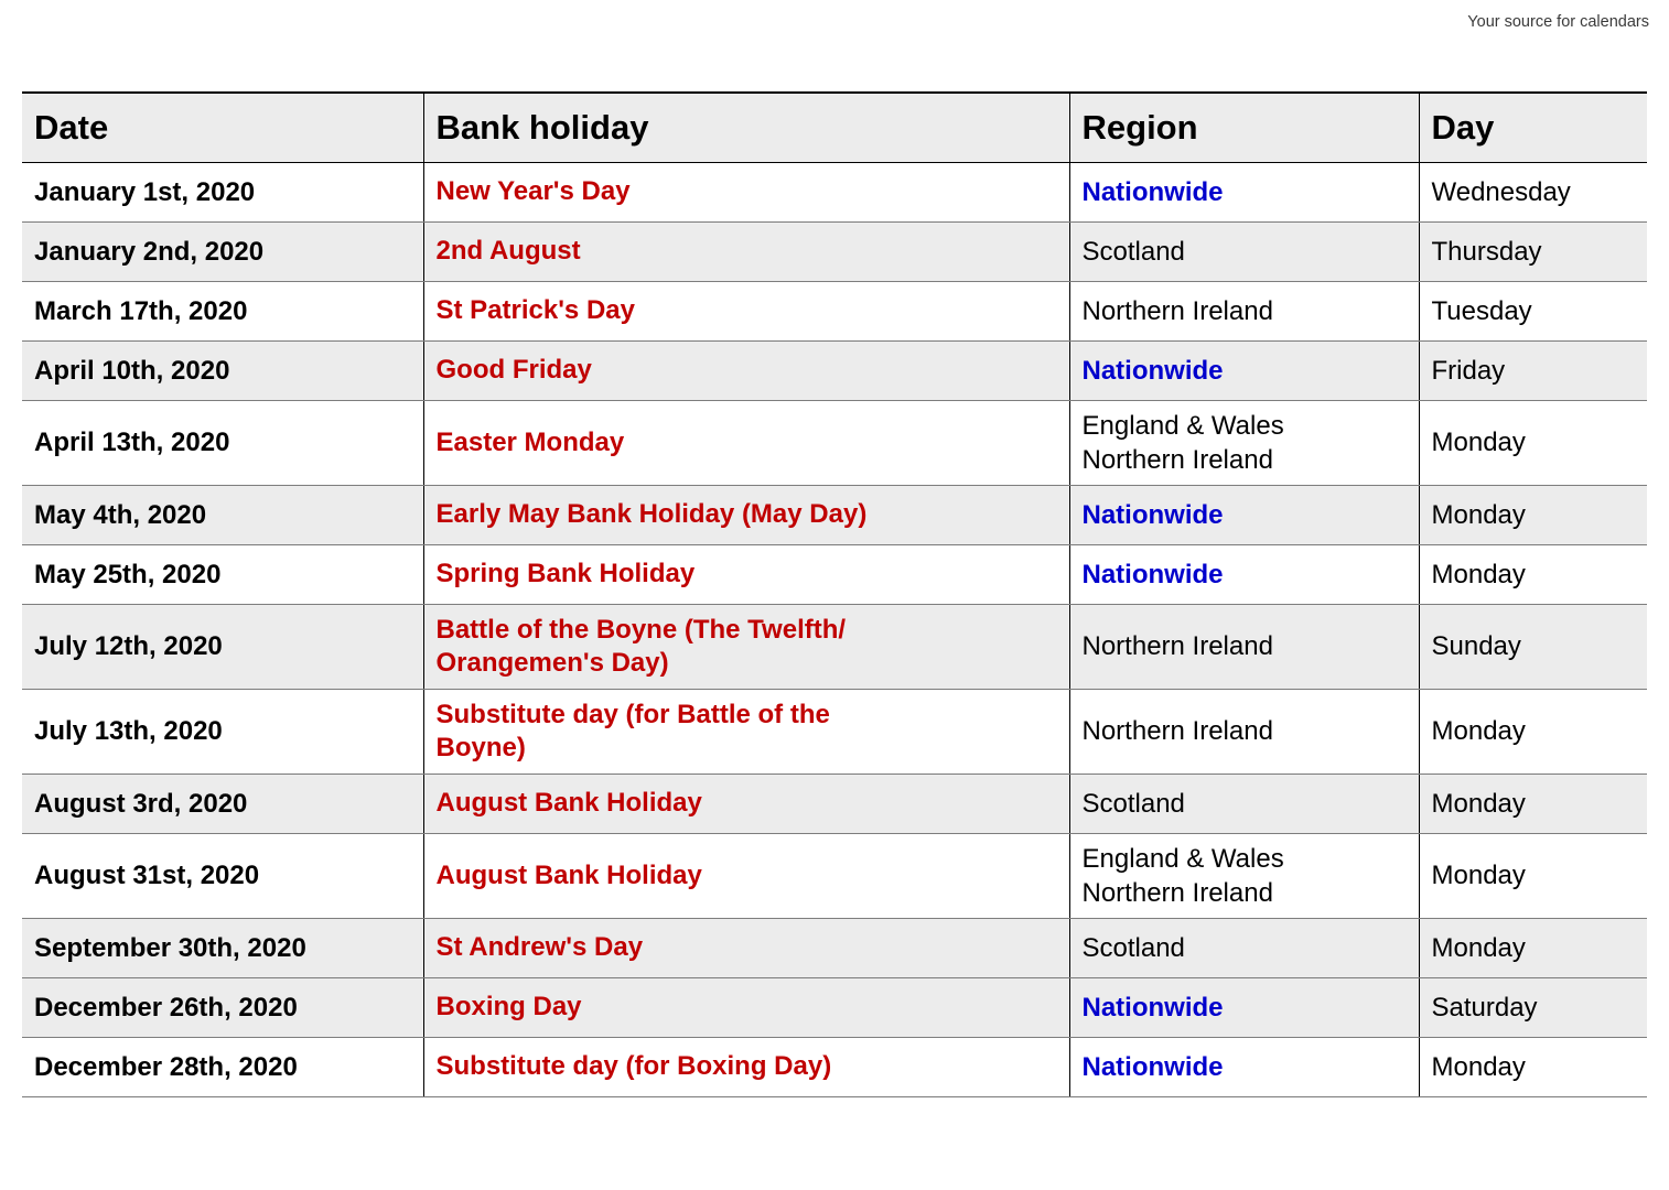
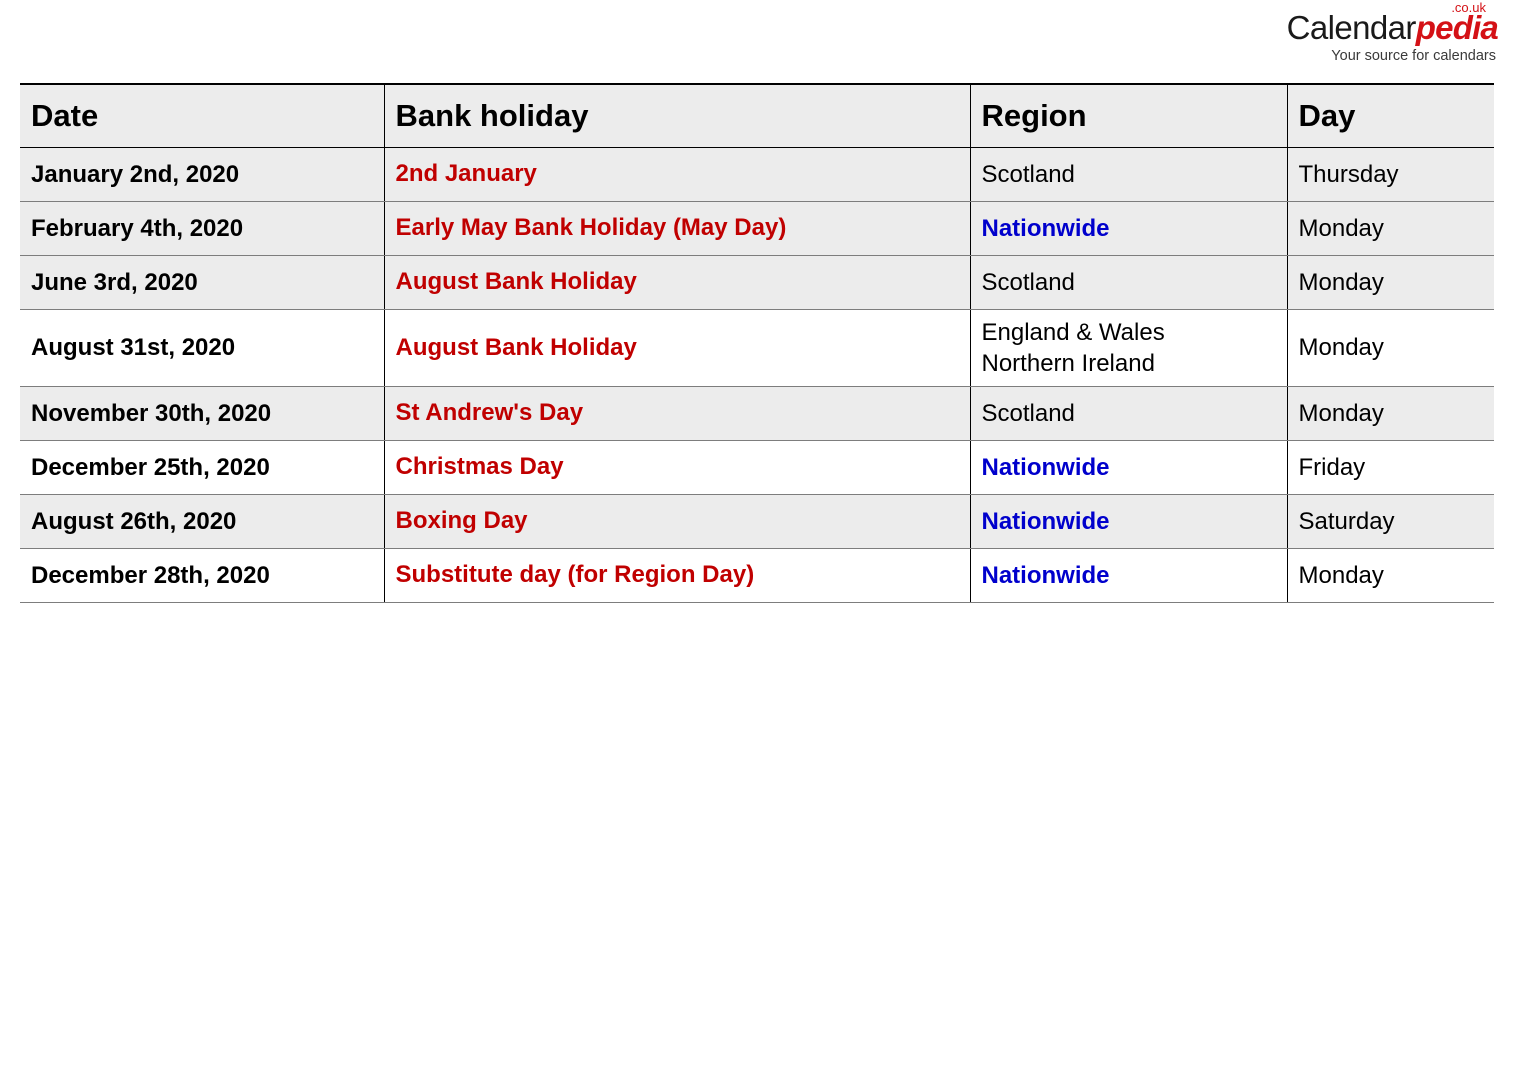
+ Calendarpedia
+ .co.uk
  Your source for calendars
  Date	Bank holiday	Region	Day
- January 1st, 2020	New Year's Day	Nationwide	Wednesday
- January 2nd, 2020	2nd August	Scotland	Thursday
+ January 2nd, 2020	2nd January	Scotland	Thursday
- March 17th, 2020	St Patrick's Day	Northern Ireland	Tuesday
- April 10th, 2020	Good Friday	Nationwide	Friday
- April 13th, 2020	Easter Monday	England & WalesNorthern Ireland	Monday
- May 4th, 2020	Early May Bank Holiday (May Day)	Nationwide	Monday
+ February 4th, 2020	Early May Bank Holiday (May Day)	Nationwide	Monday
- May 25th, 2020	Spring Bank Holiday	Nationwide	Monday
- July 12th, 2020	Battle of the Boyne (The Twelfth/Orangemen's Day)	Northern Ireland	Sunday
- July 13th, 2020	Substitute day (for Battle of theBoyne)	Northern Ireland	Monday
- August 3rd, 2020	August Bank Holiday	Scotland	Monday
+ June 3rd, 2020	August Bank Holiday	Scotland	Monday
  August 31st, 2020	August Bank Holiday	England & WalesNorthern Ireland	Monday
- September 30th, 2020	St Andrew's Day	Scotland	Monday
+ November 30th, 2020	St Andrew's Day	Scotland	Monday
+ December 25th, 2020	Christmas Day	Nationwide	Friday
- December 26th, 2020	Boxing Day	Nationwide	Saturday
+ August 26th, 2020	Boxing Day	Nationwide	Saturday
- December 28th, 2020	Substitute day (for Boxing Day)	Nationwide	Monday
+ December 28th, 2020	Substitute day (for Region Day)	Nationwide	Monday
